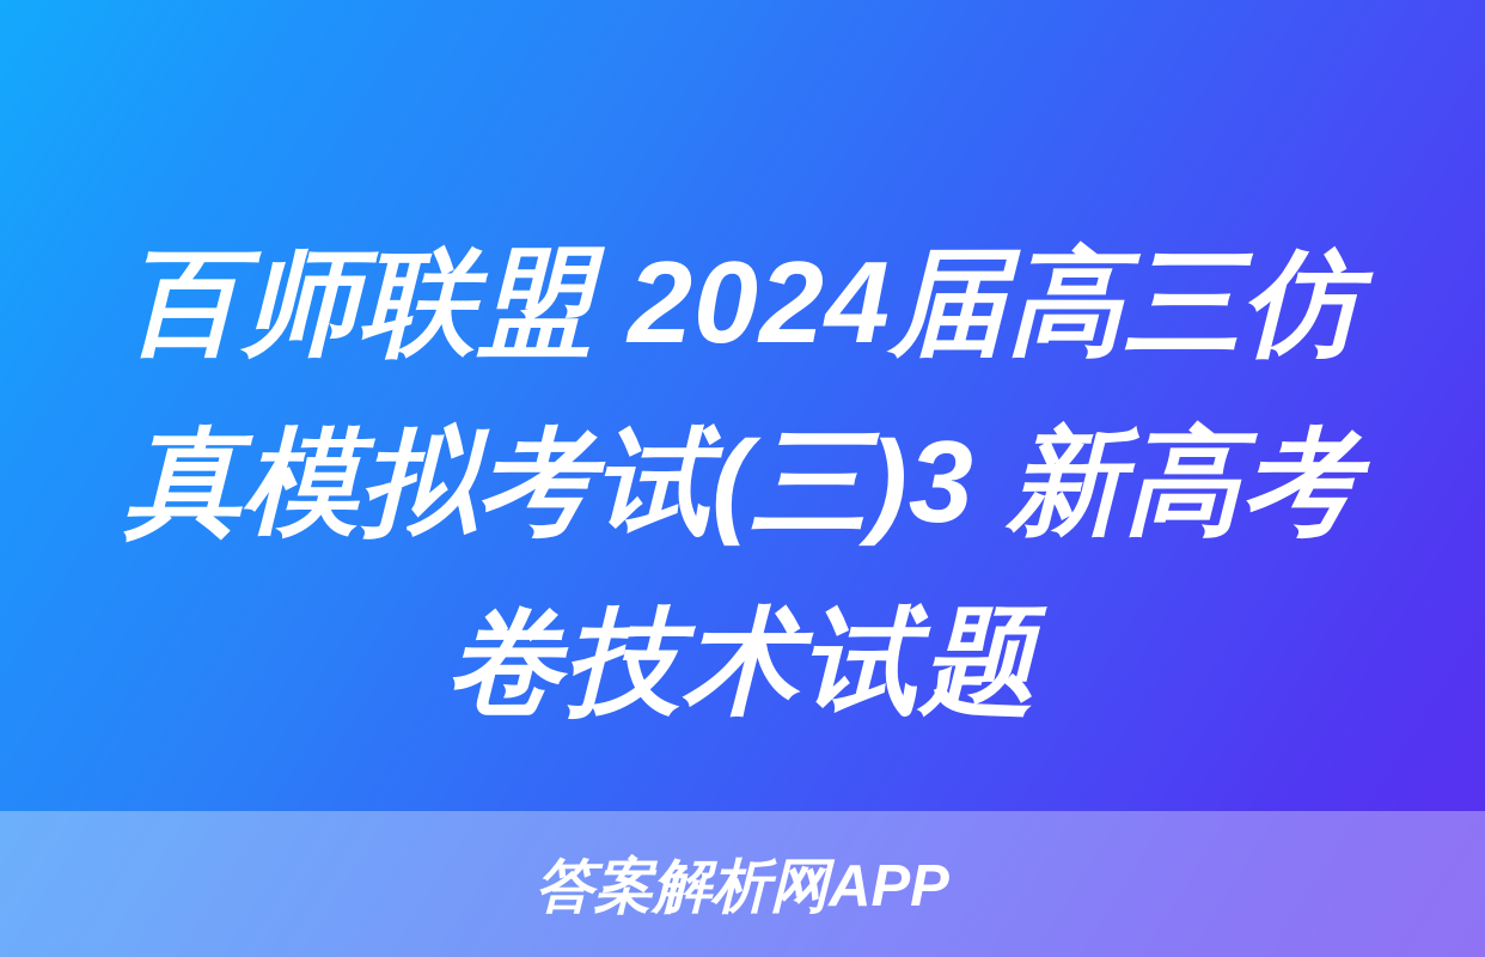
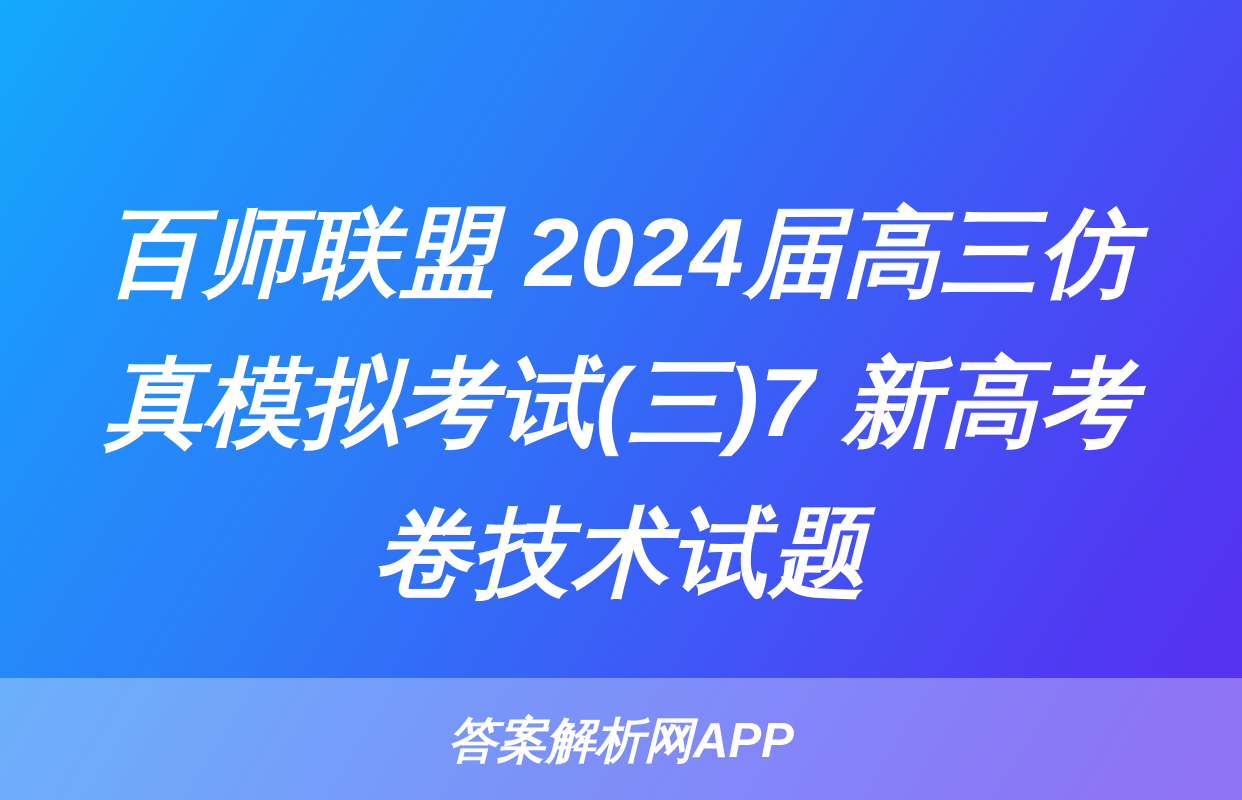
  百师联盟 2024届高三仿
- 真模拟考试(三)3 新高考
+ 真模拟考试(三)7 新高考
  卷技术试题
  答案解析网APP
